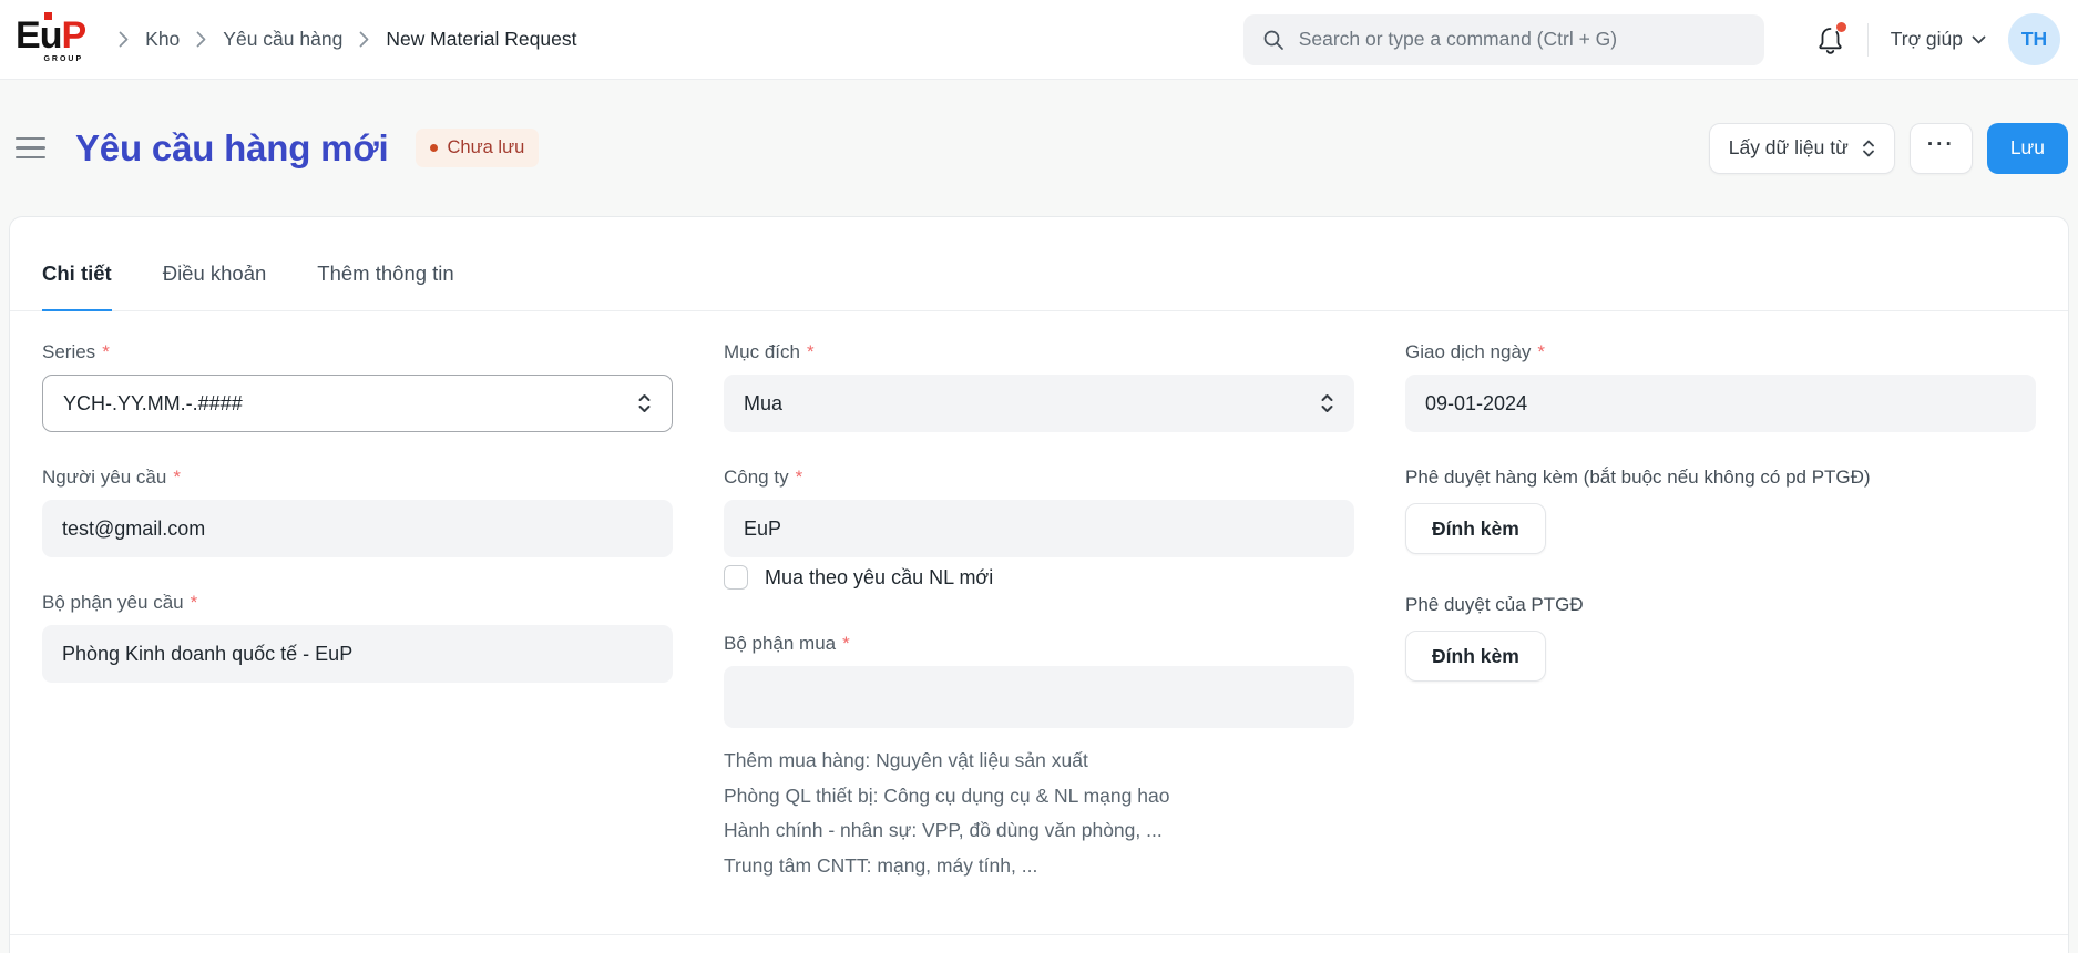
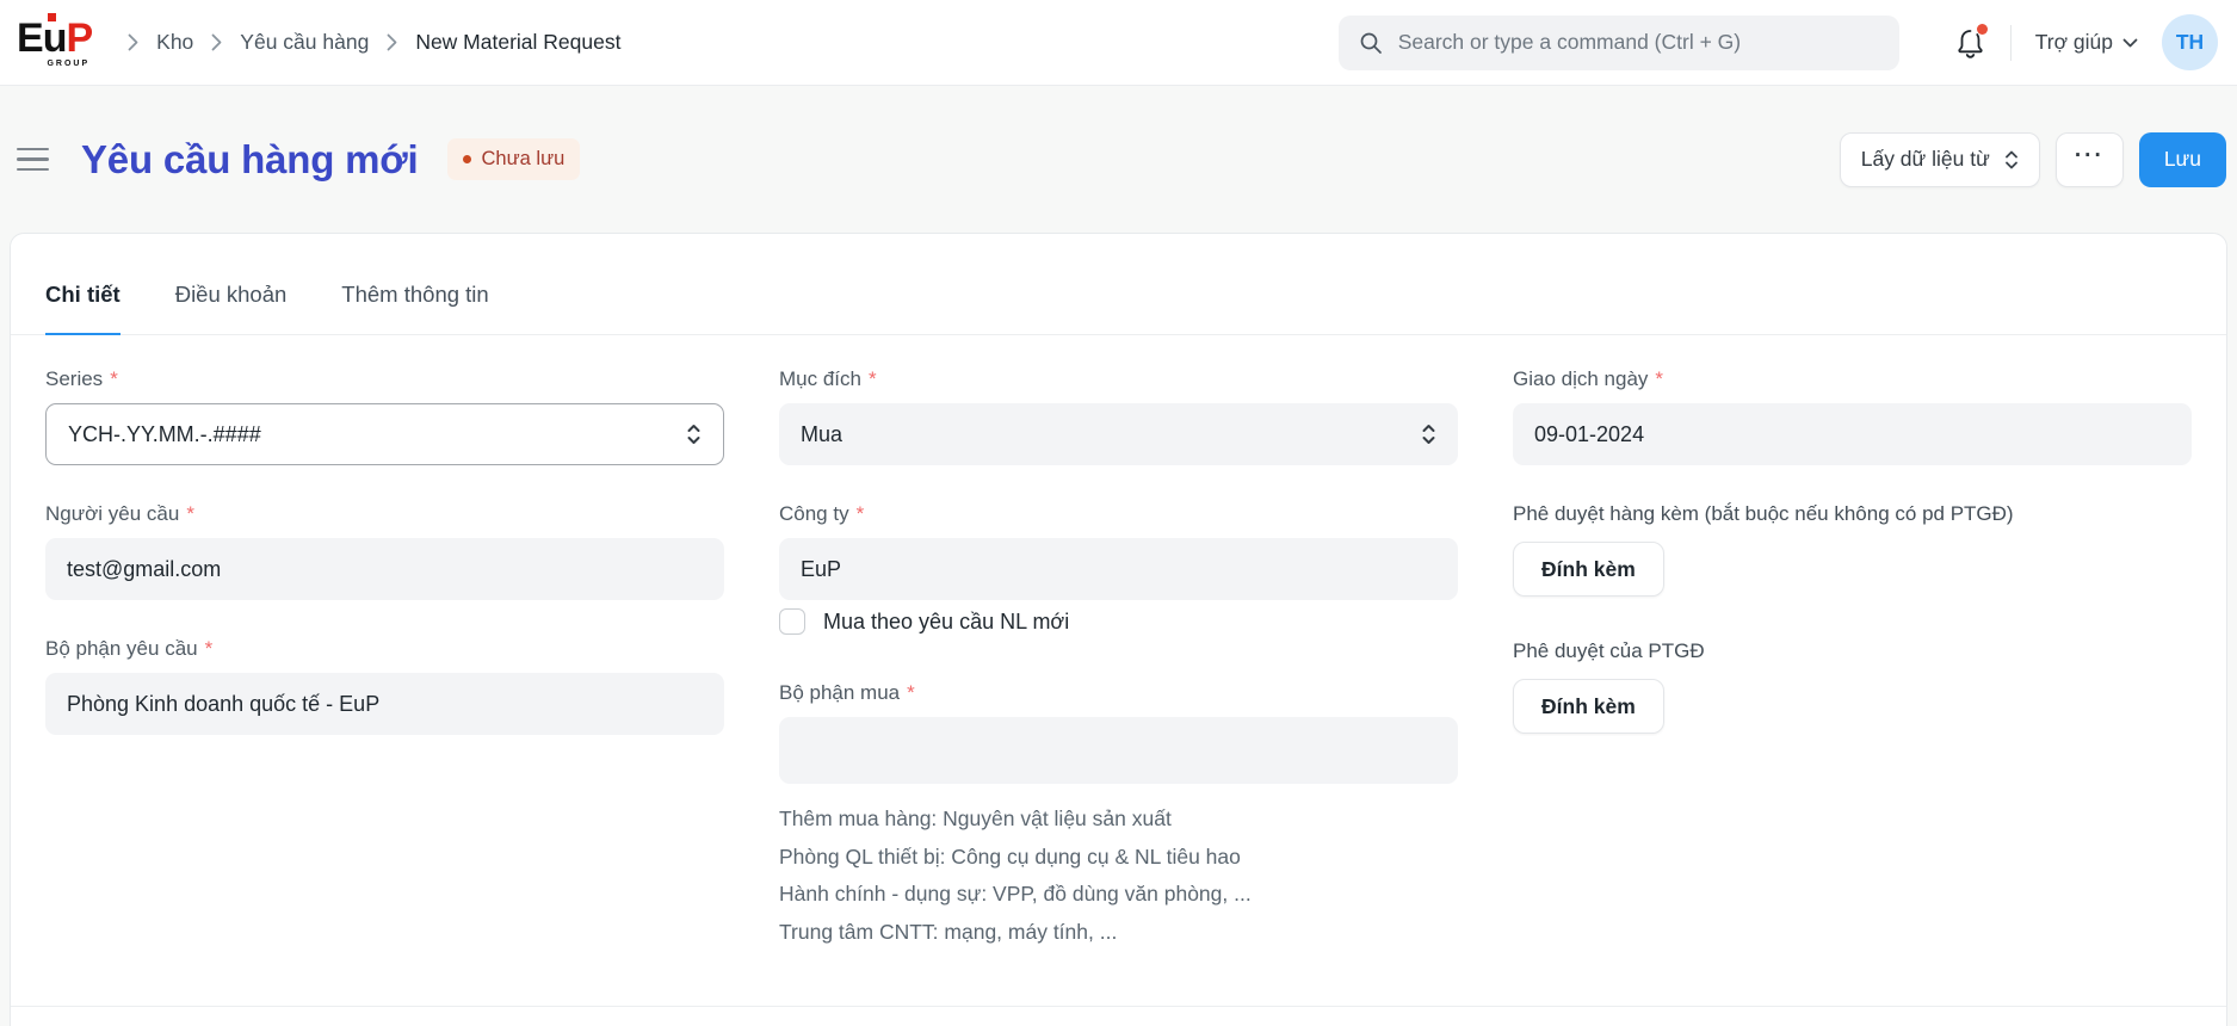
  E
  u
  P
  Kho
  Yêu cầu hàng
  New Material Request
  Search or type a command (Ctrl + G)
  Trợ giúp
  TH
  Yêu cầu hàng mới
  Chưa lưu
  Lấy dữ liệu từ
  ···
  Lưu
  Chi tiết
  Điều khoản
  Thêm thông tin
  Series
  *
  YCH-.YY.MM.-.####
  Người yêu cầu
  *
  test@gmail.com
  Bộ phận yêu cầu
  *
  Phòng Kinh doanh quốc tế - EuP
  Mục đích
  *
  Mua
  Công ty
  *
  EuP
  Mua theo yêu cầu NL mới
  Bộ phận mua
  *
  Thêm mua hàng: Nguyên vật liệu sản xuất
- Phòng QL thiết bị: Công cụ dụng cụ & NL mạng hao
+ Phòng QL thiết bị: Công cụ dụng cụ & NL tiêu hao
- Hành chính - nhân sự: VPP, đồ dùng văn phòng, ...
+ Hành chính - dụng sự: VPP, đồ dùng văn phòng, ...
  Trung tâm CNTT: mạng, máy tính, ...
  Giao dịch ngày
  *
  09-01-2024
  Phê duyệt hàng kèm (bắt buộc nếu không có pd PTGĐ)
  Đính kèm
  Phê duyệt của PTGĐ
  Đính kèm
